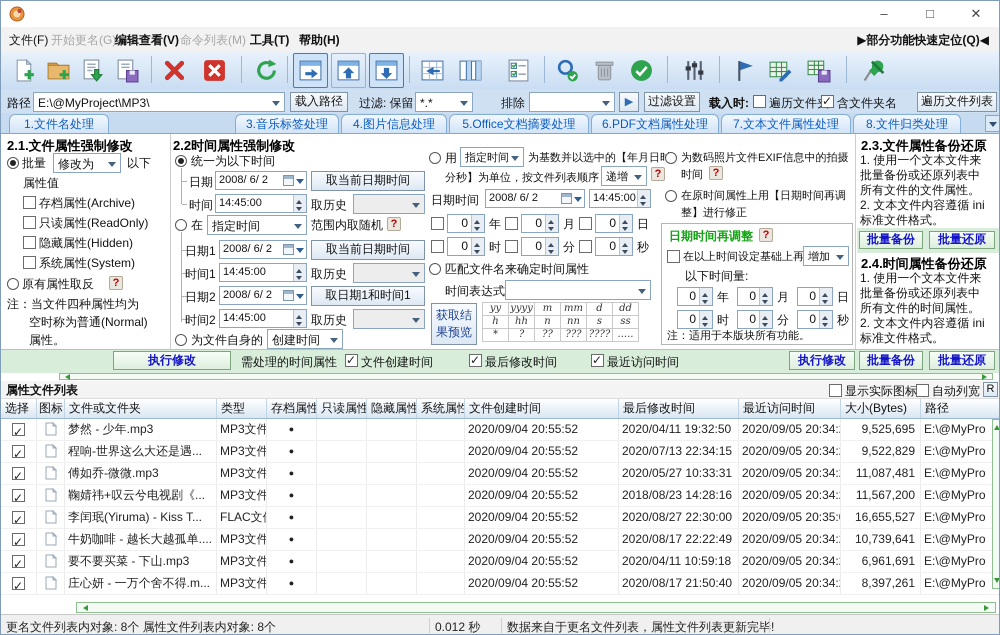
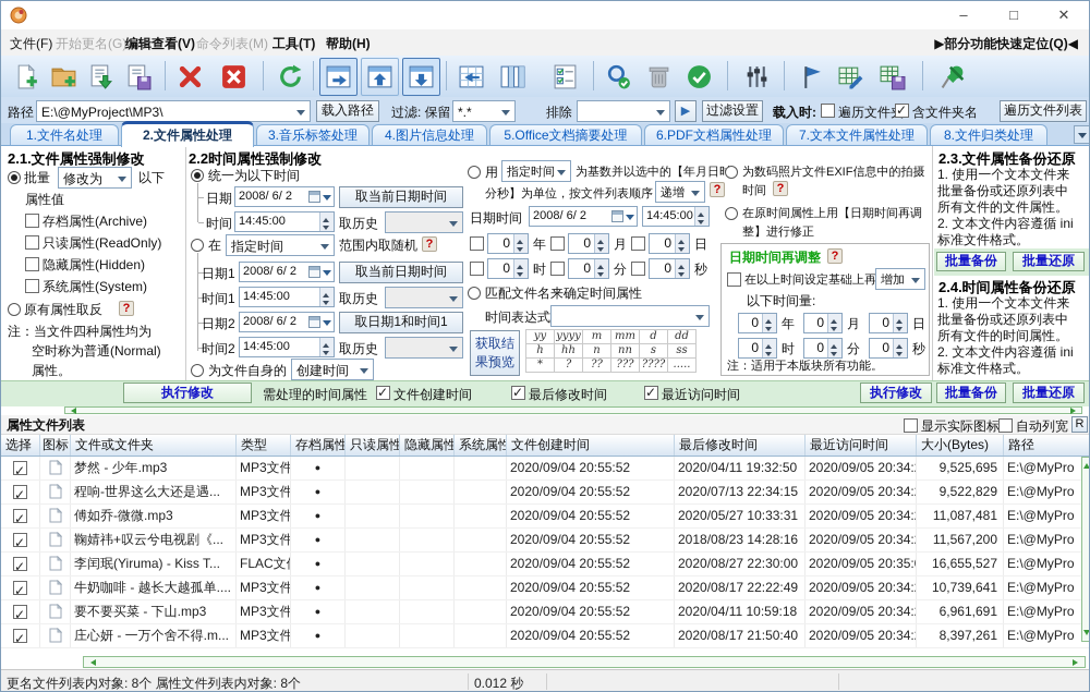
  –
  □
  ✕
  文件(F)
  开始更名(G)
  编辑查看(V)
  命令列表(M)
  工具(T)
  帮助(H)
  ▶部分功能快速定位(Q)◀
  路径
  E:\@MyProject\MP3\
  载入路径
  过滤: 保留
  *.*
  排除
  ▶
  过滤设置
  载入时:
  遍历文件
  含文件夹名
  遍历文件列表
  1.文件名处理
+ 2.文件属性处理
  3.音乐标签处理
  4.图片信息处理
  5.Office文档摘要处理
  6.PDF文档属性处理
  7.文本文件属性处理
  8.文件归类处理
  2.1.文件属性强制修改
  批量
  修改为
  以下
  属性值
  存档属性(Archive)
  只读属性(ReadOnly)
  隐藏属性(Hidden)
  系统属性(System)
  原有属性取反
  ?
  注：当文件四种属性均为
  空时称为普通(Normal)
  属性。
  2.2时间属性强制修改
  统一为以下时间
  日期
  2008/ 6/ 2
  取当前日期时间
  时间
  14:45:00
  取历史
  在
  指定时间
  范围内取随机
  ?
  日期1
  2008/ 6/ 2
  取当前日期时间
  时间1
  14:45:00
  取历史
  日期2
  2008/ 6/ 2
  取日期1和时间1
  时间2
  14:45:00
  取历史
  为文件自身的
  创建时间
  用
  指定时间
  为基数并以选中的【年月日
  分秒】为单位，按文件列表顺序
  递增
  ?
  日期时间
  2008/ 6/ 2
  14:45:00
  0
  年
  0
  月
  0
  日
  0
  时
  0
  分
  0
  秒
  匹配文件名来确定时间属性
  时间表达式
  获取结
  果预览
  yy
  yyyy
  m
  mm
  d
  dd
  h
  hh
  n
  nn
  s
  ss
  *
  ?
  ??
  ???
  ????
  .....
  为数码照片文件EXIF信息中的拍摄
  时间
  ?
  在原时间属性上用【日期时间再调
  整】进行修正
  日期时间再调整
  ?
  在以上时间设定基础上再
  增加
  以下时间量:
  0
  年
  0
  月
  0
  日
  0
  时
  0
  分
  0
  秒
  注：适用于本版块所有功能。
  2.3.文件属性备份还原
  1. 使用一个文本文件来
  批量备份或还原列表中
  所有文件的文件属性。
  2. 文本文件内容遵循 ini
  标准文件格式。
  批量备份
  批量还原
  2.4.时间属性备份还原
  1. 使用一个文本文件来
  批量备份或还原列表中
  所有文件的时间属性。
  2. 文本文件内容遵循 ini
  标准文件格式。
  执行修改
  需处理的时间属性
  文件创建时间
  最后修改时间
  最近访问时间
  执行修改
  批量备份
  批量还原
  属性文件列表
  显示实际图标
  自动列宽
  R
  选择
  图标
  文件或文件夹
  类型
  存档属性
  只读属性
  隐藏属性
  系统属性
  文件创建时间
  最后修改时间
  最近访问时间
  大小(Bytes)
  路径
  梦然 - 少年.mp3
  MP3文件
  ●
  2020/09/04 20:55:52
  2020/04/11 19:32:50
  2020/09/05 20:34:
  9,525,695
  E:\@MyPro
  程响-世界这么大还是遇...
  MP3文件
  ●
  2020/09/04 20:55:52
  2020/07/13 22:34:15
  2020/09/05 20:34:
  9,522,829
  E:\@MyPro
  傅如乔-微微.mp3
  MP3文件
  ●
  2020/09/04 20:55:52
  2020/05/27 10:33:31
  2020/09/05 20:34:
  11,087,481
  E:\@MyPro
  鞠婧祎+叹云兮电视剧《...
  MP3文件
  ●
  2020/09/04 20:55:52
  2018/08/23 14:28:16
  2020/09/05 20:34:
  11,567,200
  E:\@MyPro
  李闰珉(Yiruma) - Kiss T...
  FLAC文
  ●
  2020/09/04 20:55:52
  2020/08/27 22:30:00
  2020/09/05 20:35:
  16,655,527
  E:\@MyPro
  牛奶咖啡 - 越长大越孤单....
  MP3文件
  ●
  2020/09/04 20:55:52
  2020/08/17 22:22:49
  2020/09/05 20:34:
  10,739,641
  E:\@MyPro
  要不要买菜 - 下山.mp3
  MP3文件
  ●
  2020/09/04 20:55:52
  2020/04/11 10:59:18
  2020/09/05 20:34:
  6,961,691
  E:\@MyPro
  庄心妍 - 一万个舍不得.m...
  MP3文件
  ●
  2020/09/04 20:55:52
  2020/08/17 21:50:40
  2020/09/05 20:34:
  8,397,261
  E:\@MyPro
  更名文件列表内对象: 8个 属性文件列表内对象: 8个
  0.012 秒
- 数据来自于更名文件列表，属性文件列表更新完毕!
